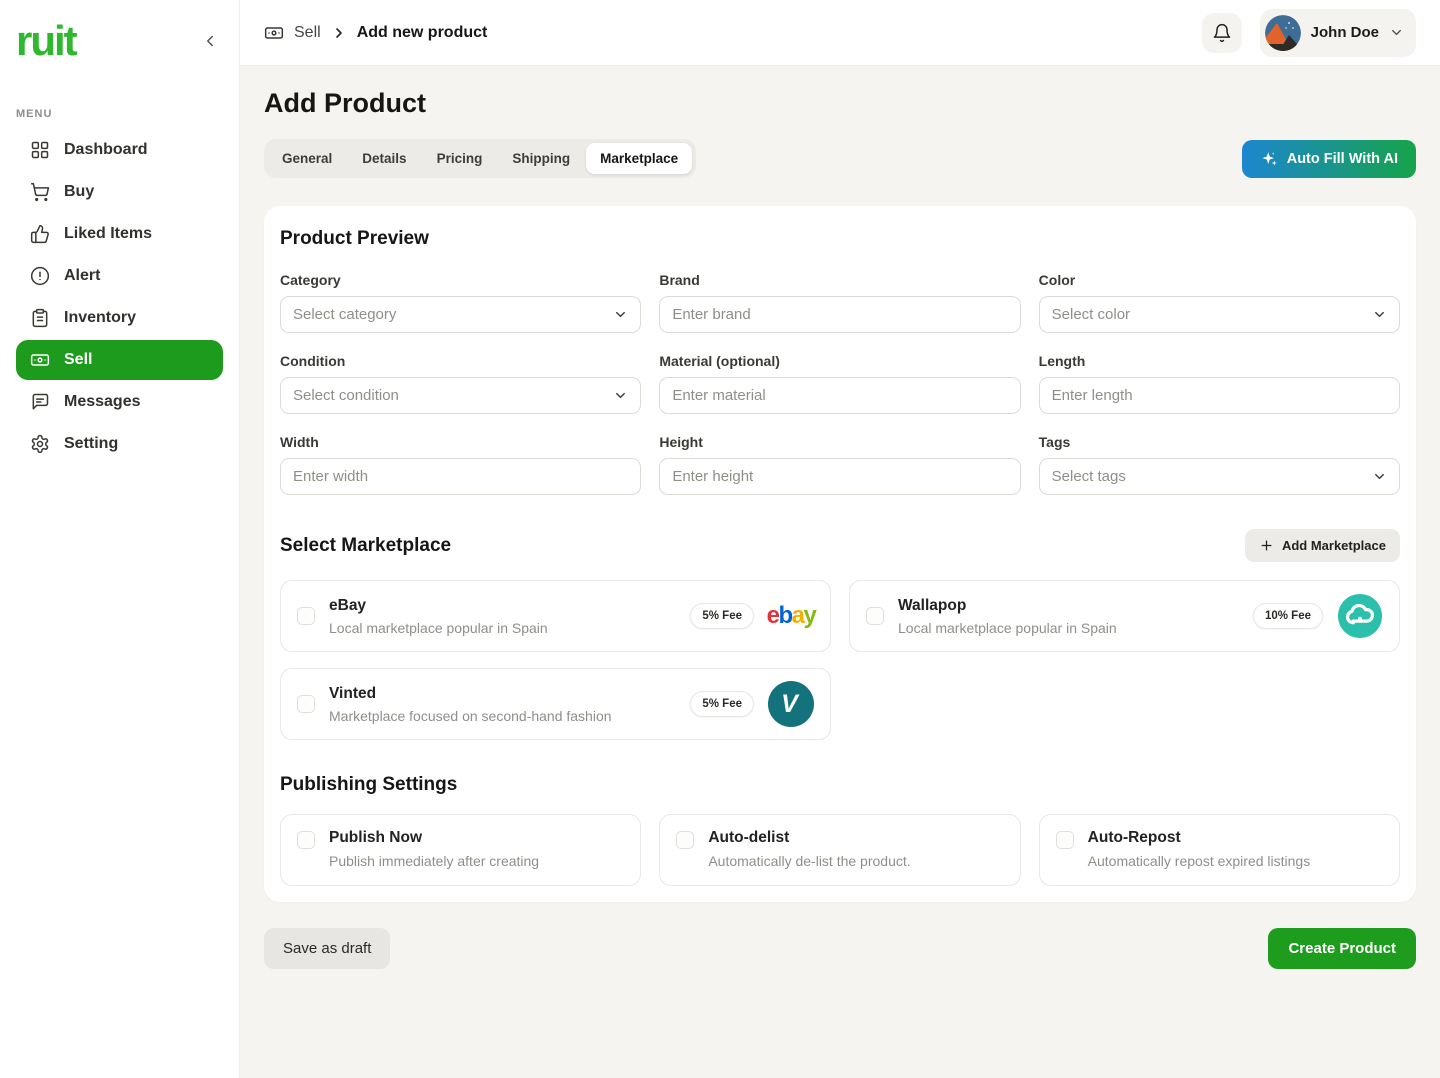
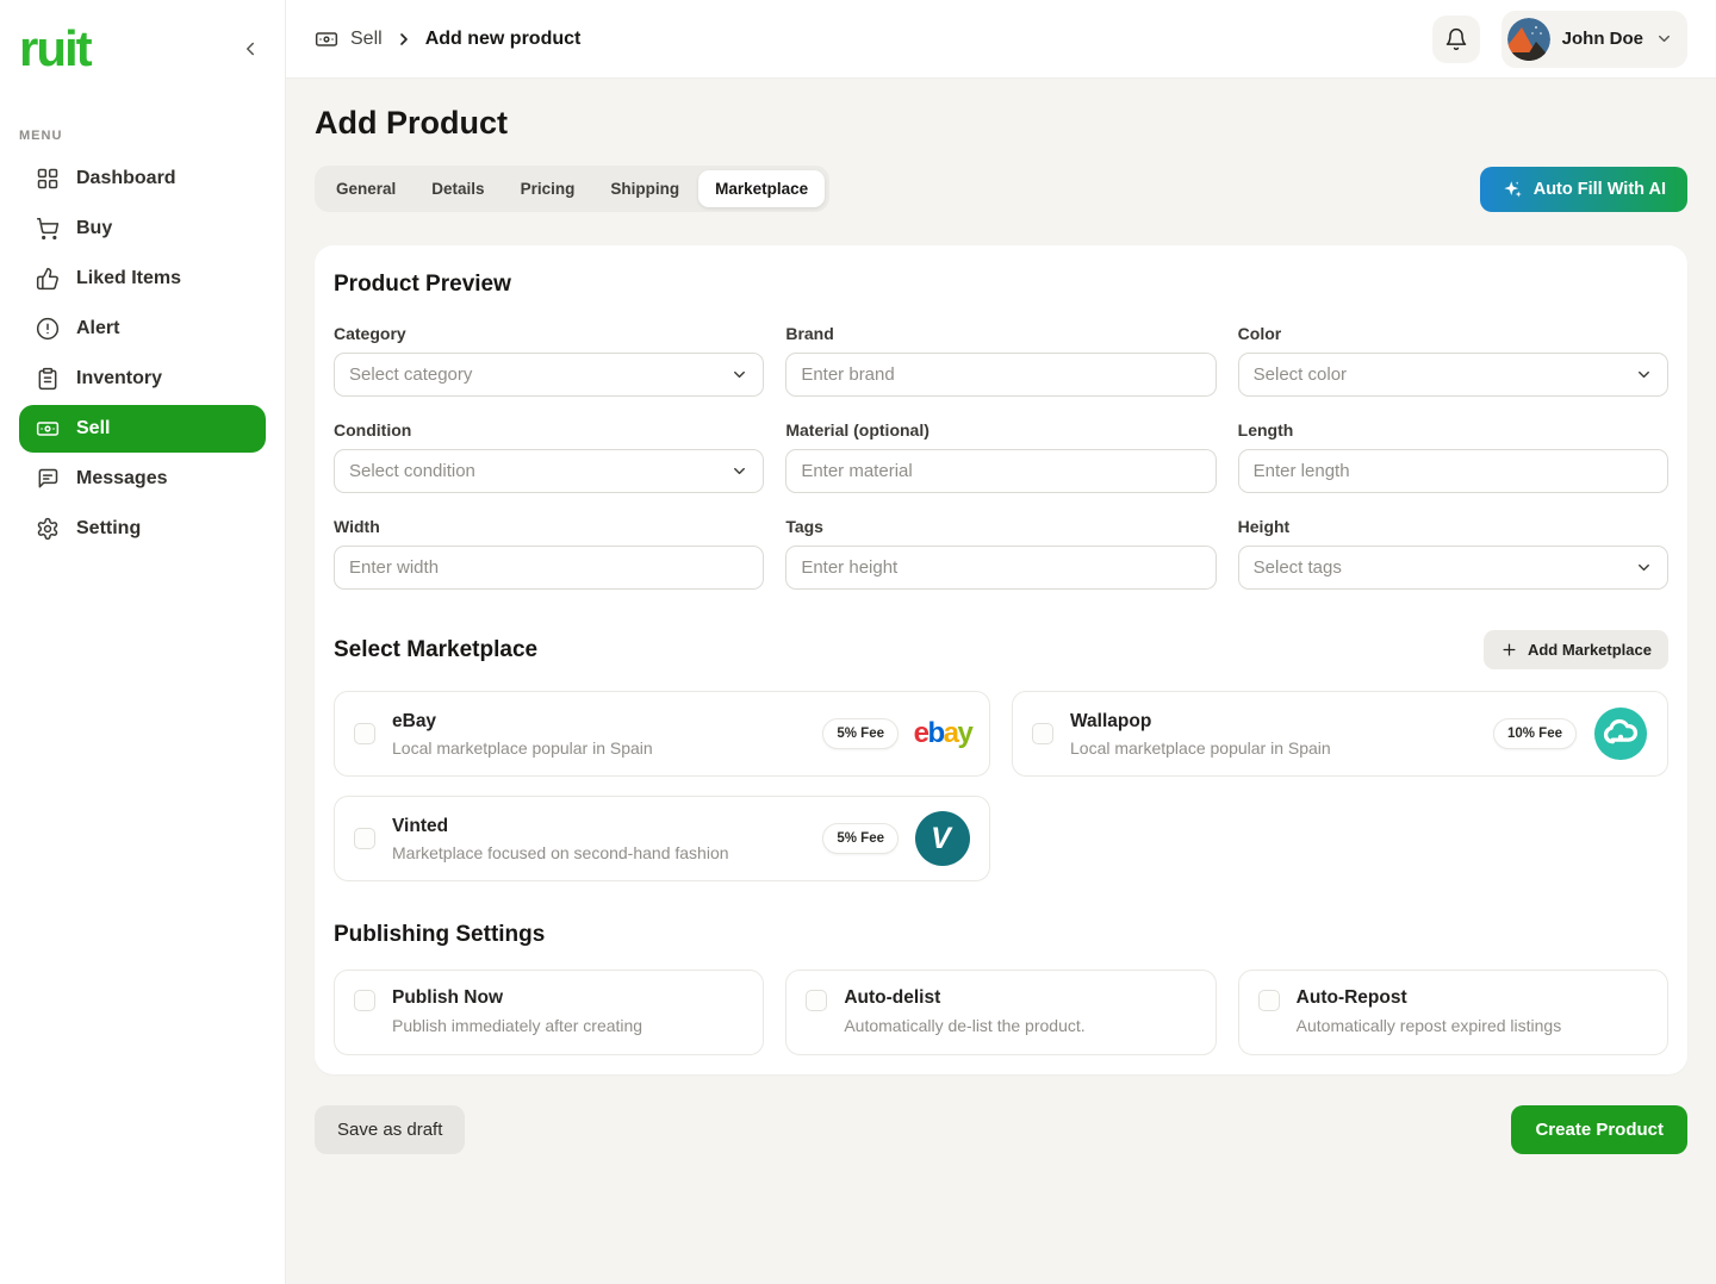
  ruit
  MENU
  Dashboard
  Buy
  Liked Items
  Alert
  Inventory
  Sell
  Messages
  Setting
  Sell
  Add new product
  John Doe
  Add Product
  General
  Details
  Pricing
  Shipping
  Marketplace
  Auto Fill With AI
  Product Preview
  Category
  Select category
  Brand
  Enter brand
  Color
  Select color
  Condition
  Select condition
  Material (optional)
  Enter material
  Length
  Enter length
  Width
  Enter width
- Height
+ Tags
  Enter height
- Tags
+ Height
  Select tags
  Select Marketplace
  Add Marketplace
  eBay
  Local marketplace popular in Spain
  5% Fee
  ebay
  Wallapop
  Local marketplace popular in Spain
  10% Fee
  Vinted
  Marketplace focused on second-hand fashion
  5% Fee
  V
  Publishing Settings
  Publish Now
  Publish immediately after creating
  Auto-delist
  Automatically de-list the product.
  Auto-Repost
  Automatically repost expired listings
  Save as draft
  Create Product
